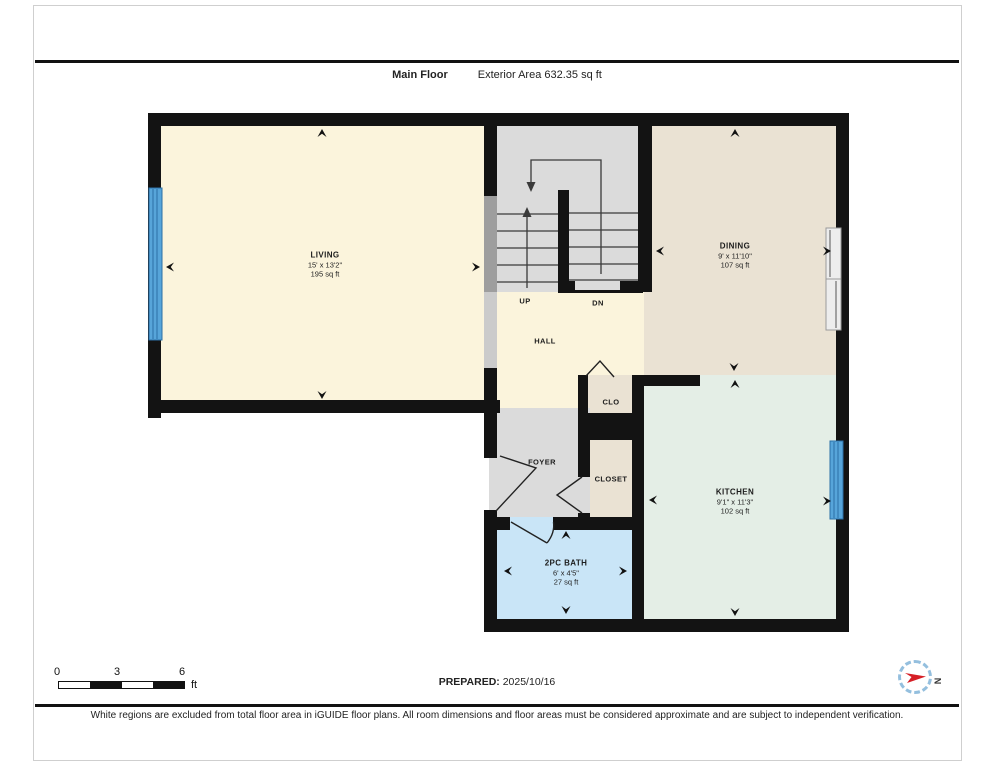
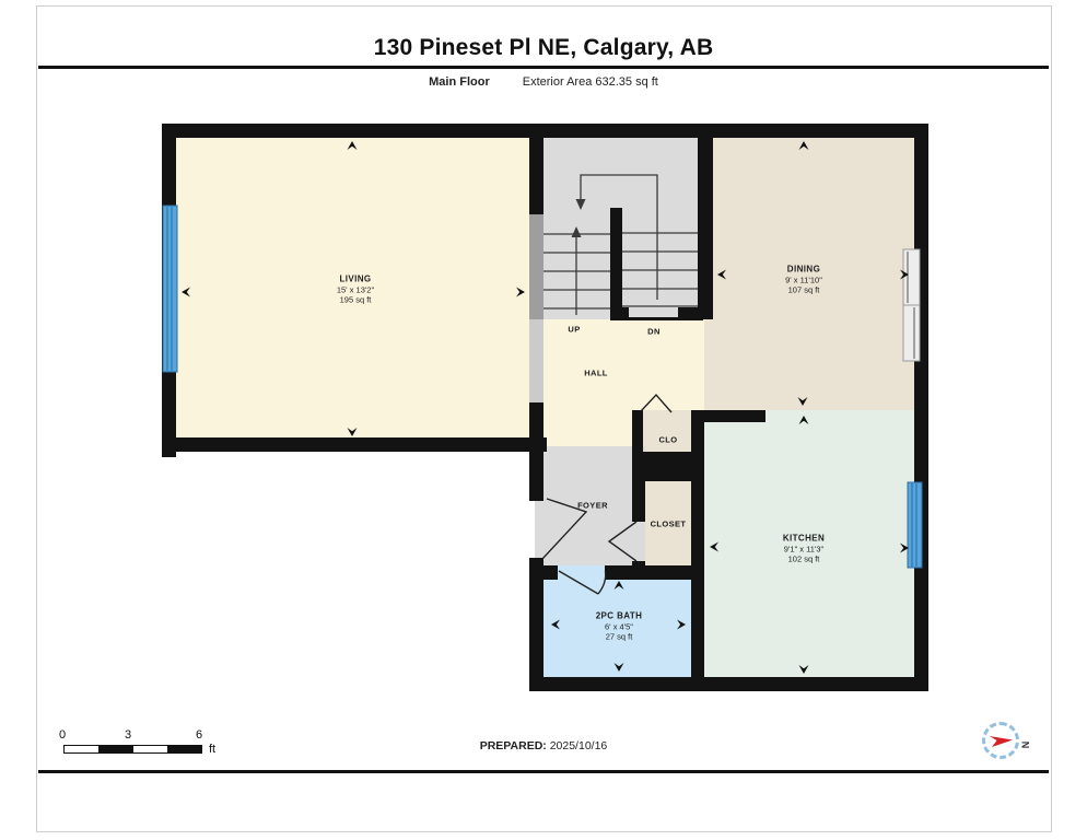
+ 130 Pineset Pl NE, Calgary, AB
  Main Floor
  Exterior Area 632.35 sq ft
  LIVING
  15' x 13'2"
  195 sq ft
  DINING
  9' x 11'10"
  107 sq ft
  KITCHEN
  9'1" x 11'3"
  102 sq ft
  2PC BATH
  6' x 4'5"
  27 sq ft
  HALL
  UP
  DN
  CLO
  FOYER
  CLOSET
  0
  3
  6
  ft
  PREPARED: 2025/10/16
- White regions are excluded from total floor area in iGUIDE floor plans. All room dimensions and floor areas must be considered approximate and are subject to independent verification.
